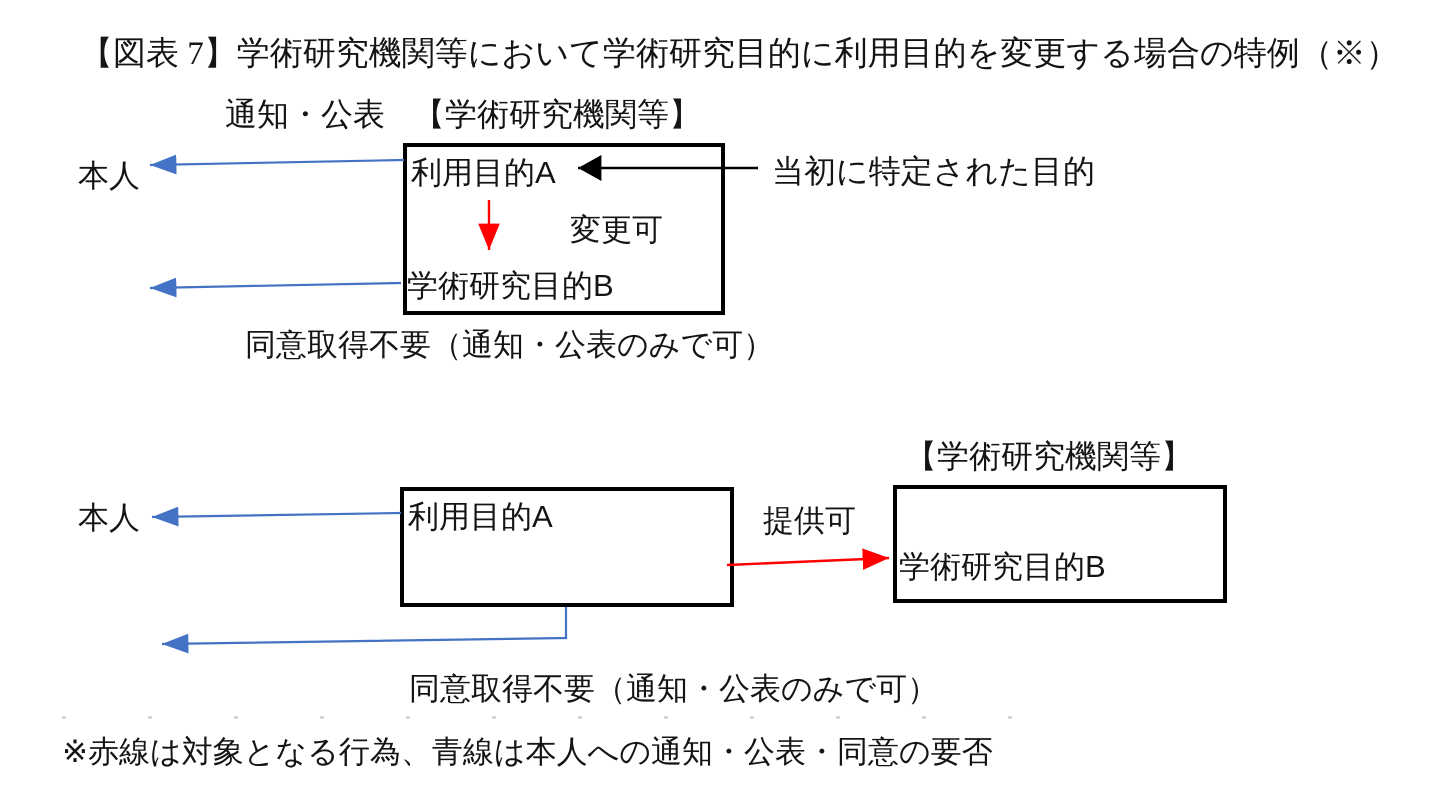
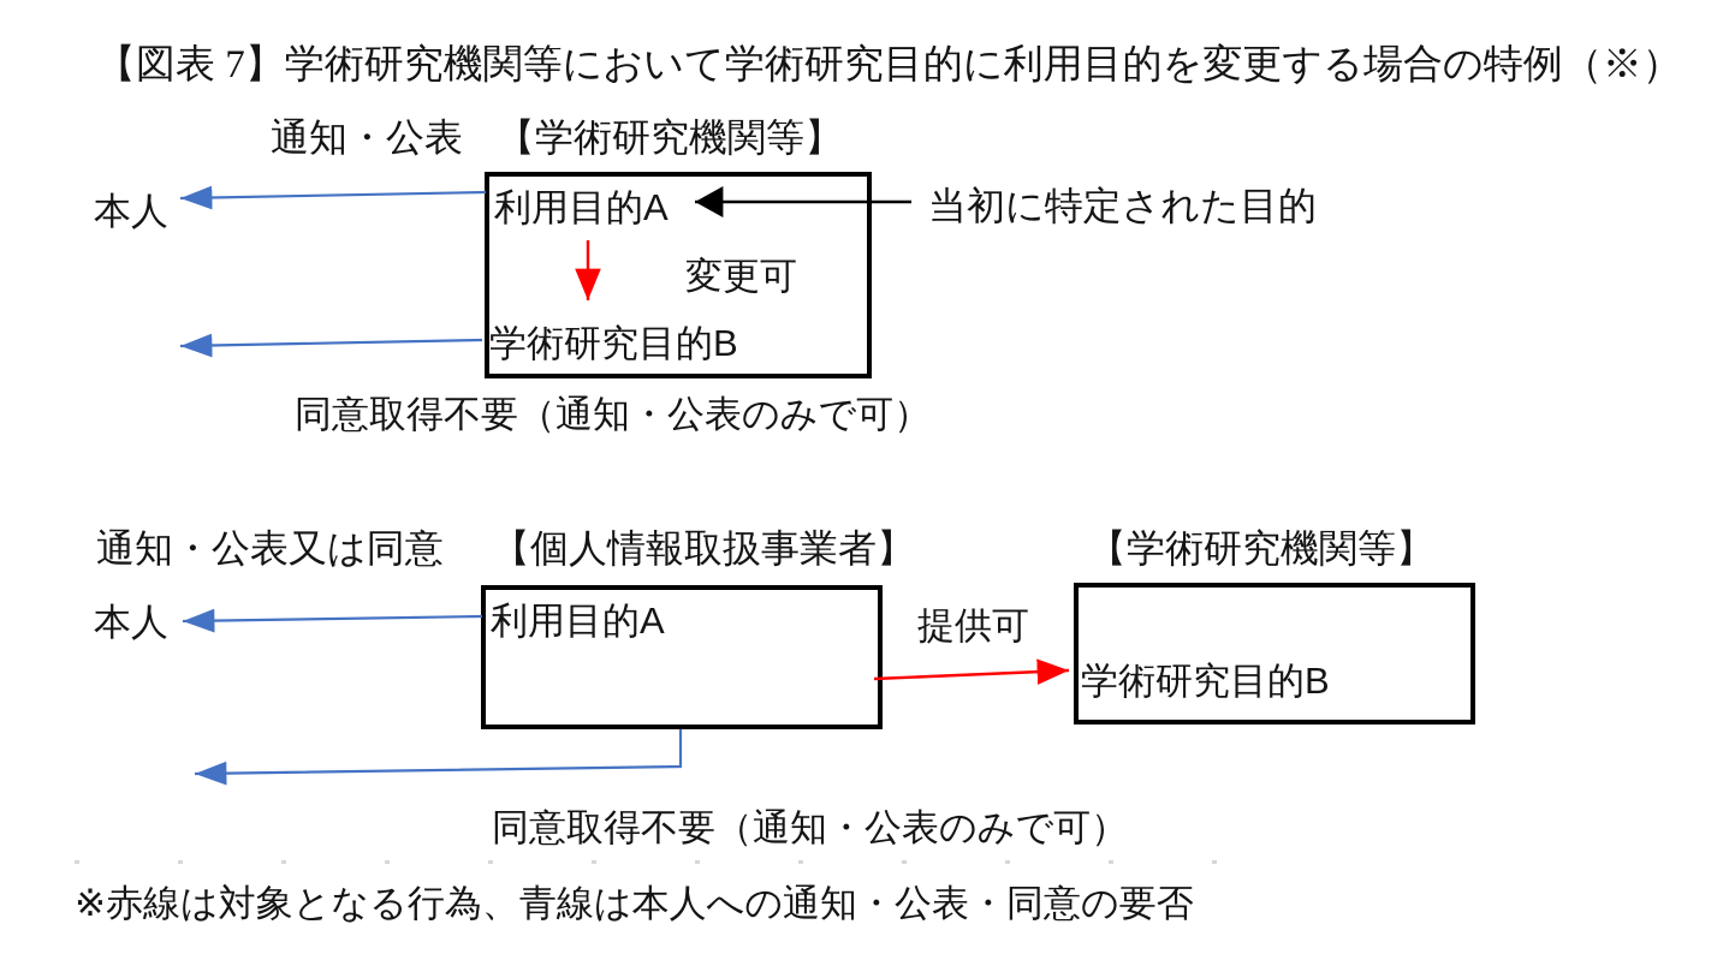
  【図表 7】学術研究機関等において学術研究目的に利用目的を変更する場合の特例（※）
  通知・公表
  【学術研究機関等】
  本人
  利用目的A
  変更可
  学術研究目的B
  当初に特定された目的
  同意取得不要（通知・公表のみで可）
+ 通知・公表又は同意
+ 【個人情報取扱事業者】
  【学術研究機関等】
  本人
  利用目的A
  提供可
  学術研究目的B
  同意取得不要（通知・公表のみで可）
  ※赤線は対象となる行為、青線は本人への通知・公表・同意の要否
